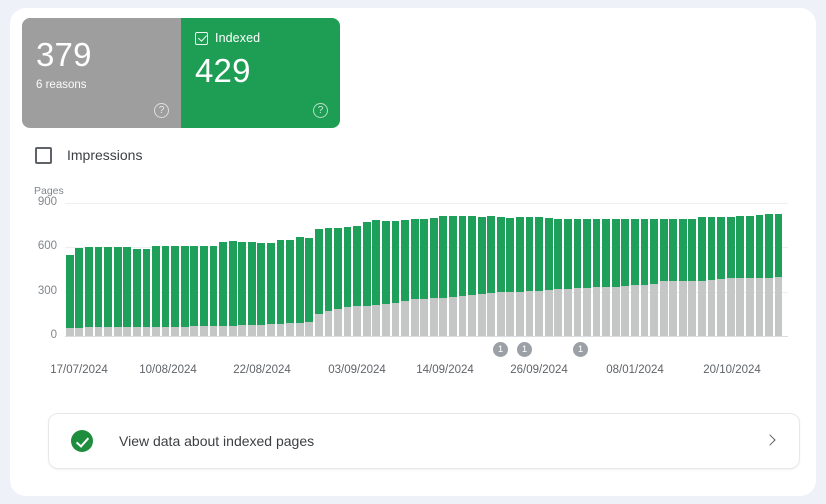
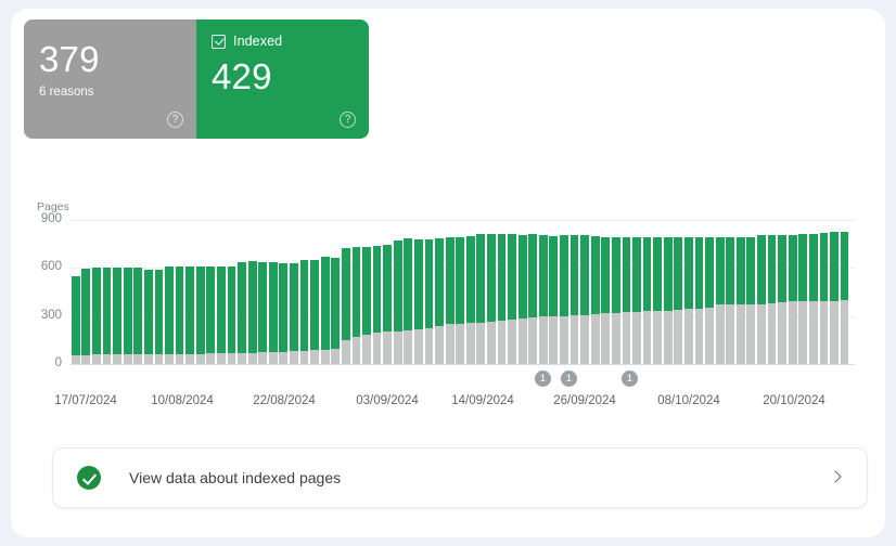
  379
  6 reasons
  ?
  Indexed
  429
  ?
- Impressions
  Pages
  900
  600
  300
  0
  1
  1
  1
  17/07/2024
  10/08/2024
  22/08/2024
  03/09/2024
  14/09/2024
  26/09/2024
- 08/01/2024
+ 08/10/2024
  20/10/2024
  View data about indexed pages
